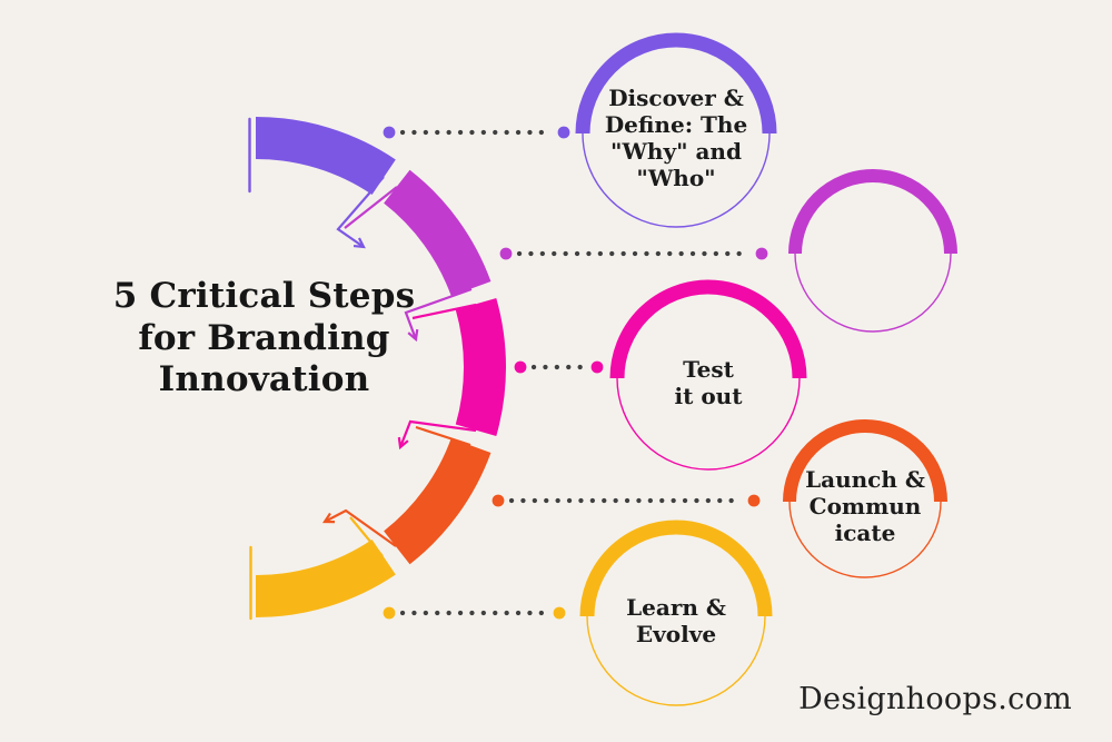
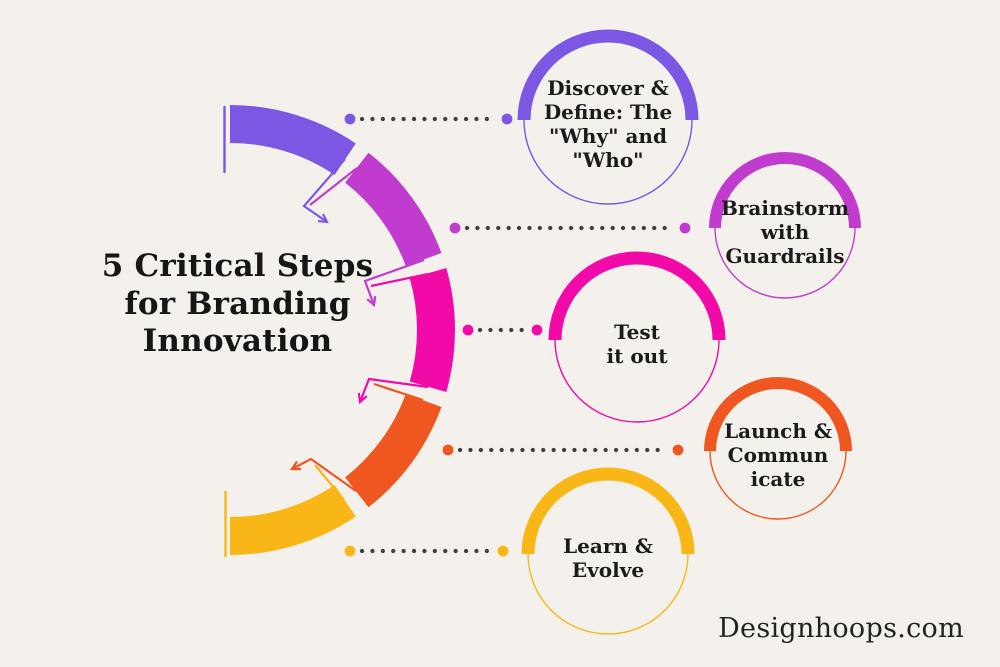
  5 Critical Steps
  for Branding
  Innovation
  Discover &
  Define: The
  "Why" and
  "Who"
+ Brainstorm
+ with
+ Guardrails
  Test
  it out
  Launch &
  Commun
  icate
  Learn &
  Evolve
  Designhoops.com
